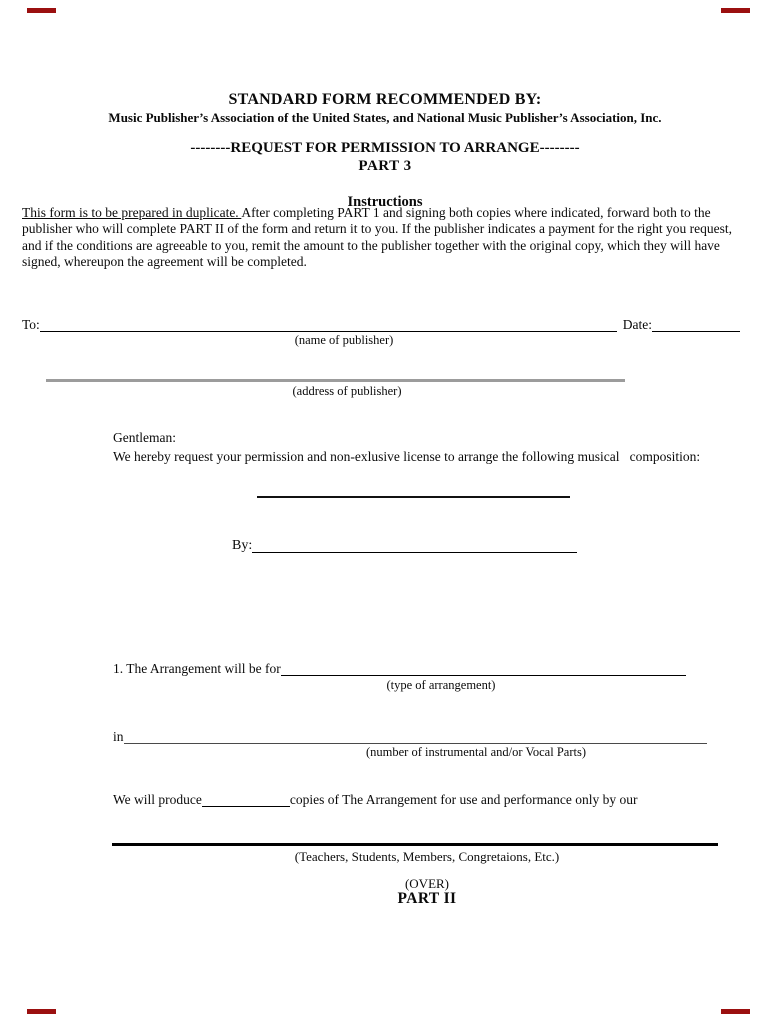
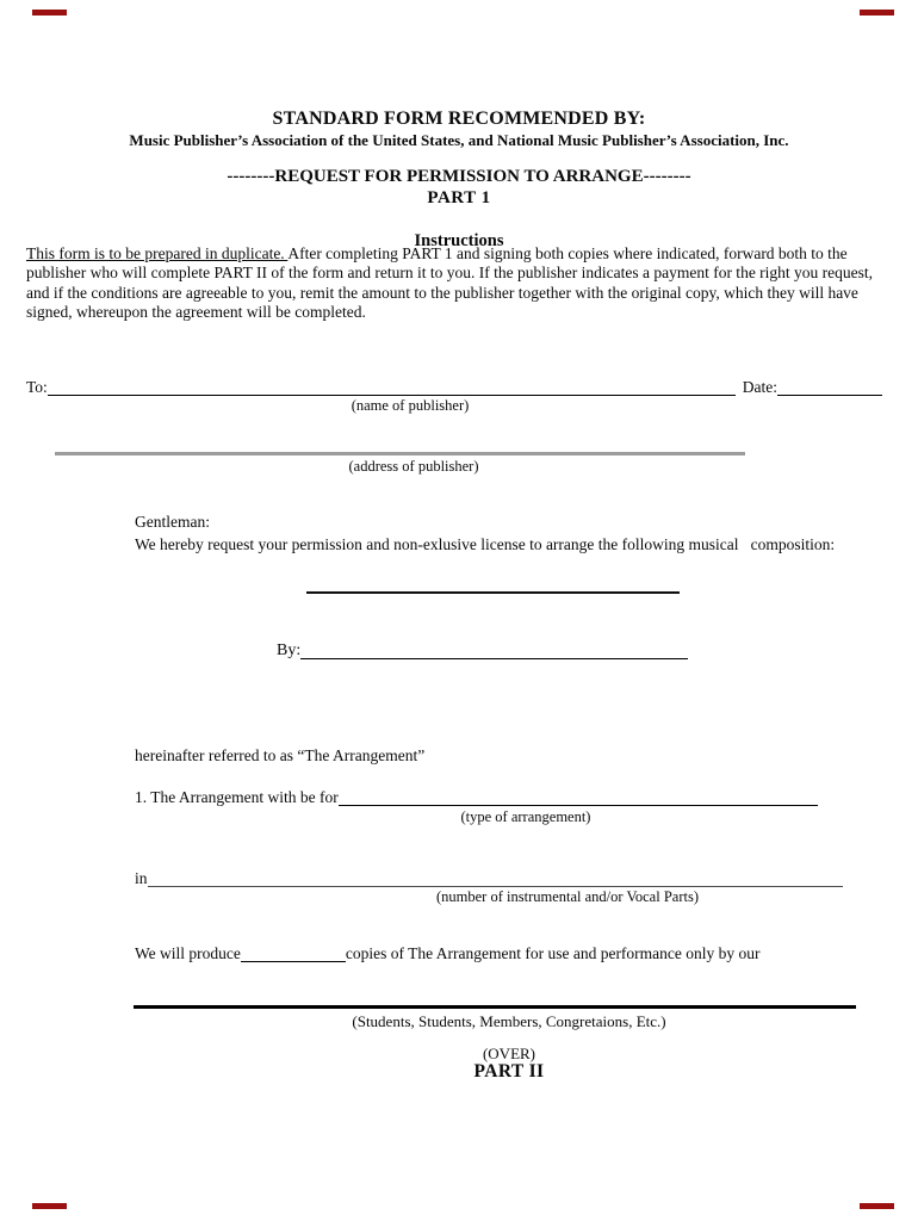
  STANDARD FORM RECOMMENDED BY:
  Music Publisher’s Association of the United States, and National Music Publisher’s Association, Inc.
  --------REQUEST FOR PERMISSION TO ARRANGE--------
- PART 3
+ PART 1
  Instructions
  This form is to be prepared in duplicate. After completing PART 1 and signing both copies where indicated, forward both to the publisher who will complete PART II of the form and return it to you. If the publisher indicates a payment for the right you request, and if the conditions are agreeable to you, remit the amount to the publisher together with the original copy, which they will have signed, whereupon the agreement will be completed.
  To:
  Date:
  (name of publisher)
  (address of publisher)
  Gentleman:
  We hereby request your permission and non-exlusive license to arrange the following musical composition:
  By:
+ hereinafter referred to as “The Arrangement”
- 1. The Arrangement will be for
+ 1. The Arrangement with be for
  (type of arrangement)
  in
  (number of instrumental and/or Vocal Parts)
  We will produce
  copies of The Arrangement for use and performance only by our
- (Teachers, Students, Members, Congretaions, Etc.)
+ (Students, Students, Members, Congretaions, Etc.)
  (OVER)
  PART II
